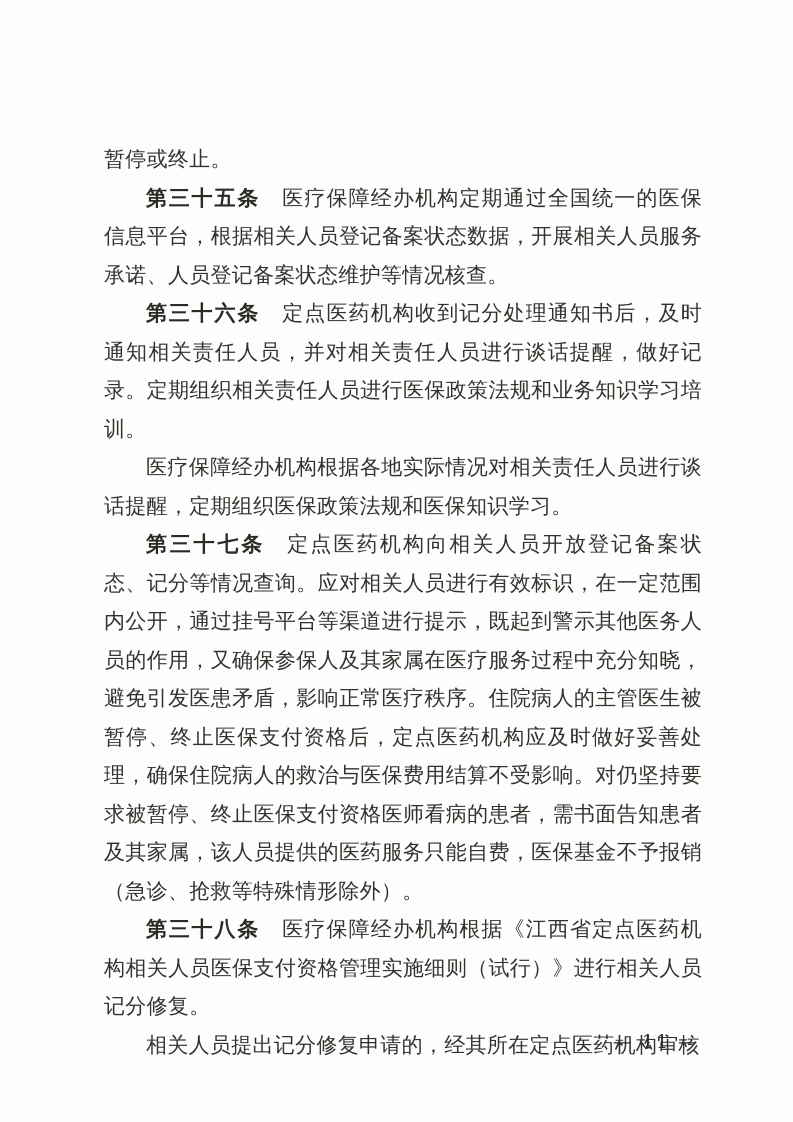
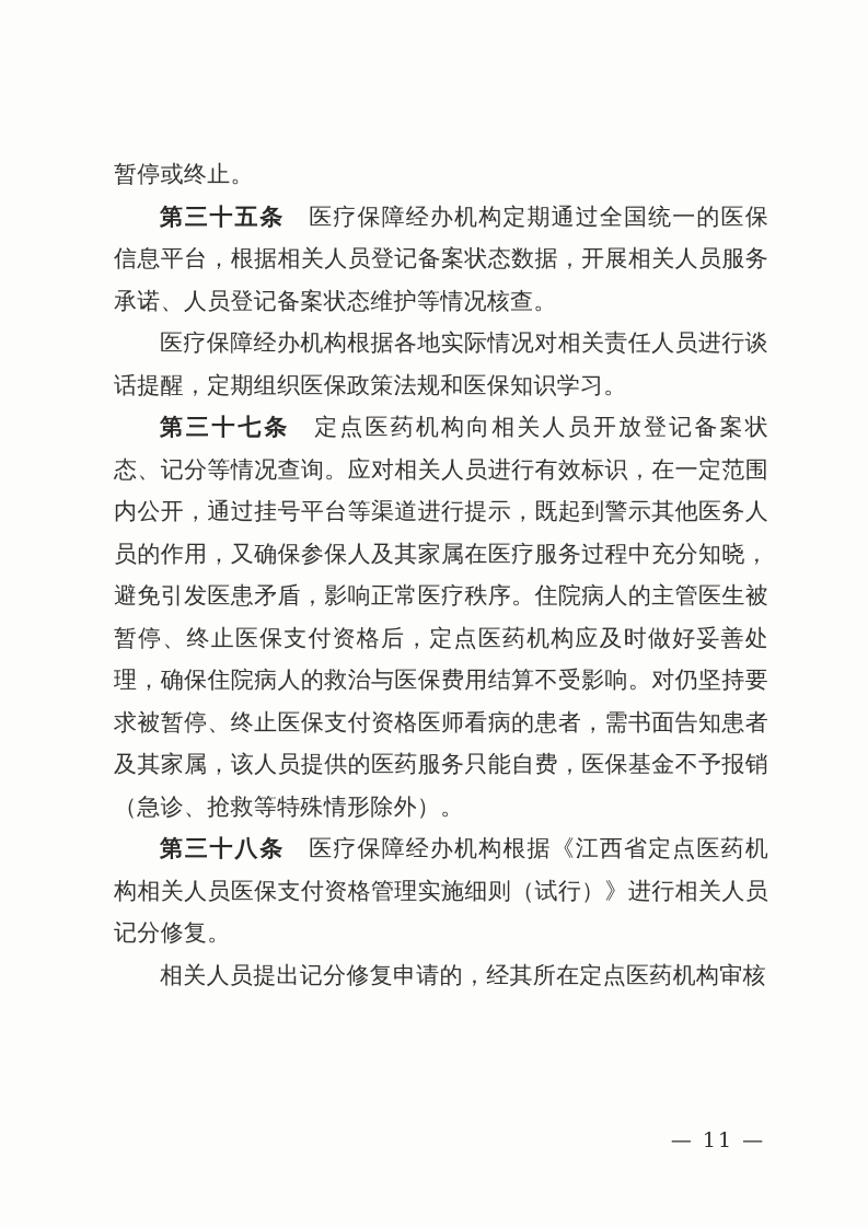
  暂停或终止。
  第三十五条 医疗保障经办机构定期通过全国统一的医保信息平台，根据相关人员登记备案状态数据，开展相关人员服务承诺、人员登记备案状态维护等情况核查。
- 第三十六条 定点医药机构收到记分处理通知书后，及时通知相关责任人员，并对相关责任人员进行谈话提醒，做好记录。定期组织相关责任人员进行医保政策法规和业务知识学习培训。
  医疗保障经办机构根据各地实际情况对相关责任人员进行谈话提醒，定期组织医保政策法规和医保知识学习。
  第三十七条 定点医药机构向相关人员开放登记备案状态、记分等情况查询。应对相关人员进行有效标识，在一定范围内公开，通过挂号平台等渠道进行提示，既起到警示其他医务人员的作用，又确保参保人及其家属在医疗服务过程中充分知晓，避免引发医患矛盾，影响正常医疗秩序。住院病人的主管医生被暂停、终止医保支付资格后，定点医药机构应及时做好妥善处理，确保住院病人的救治与医保费用结算不受影响。对仍坚持要求被暂停、终止医保支付资格医师看病的患者，需书面告知患者及其家属，该人员提供的医药服务只能自费，医保基金不予报销（急诊、抢救等特殊情形除外）。
  第三十八条 医疗保障经办机构根据《江西省定点医药机构相关人员医保支付资格管理实施细则（试行）》进行相关人员记分修复。
  相关人员提出记分修复申请的，经其所在定点医药机构审核
  — 11 —
